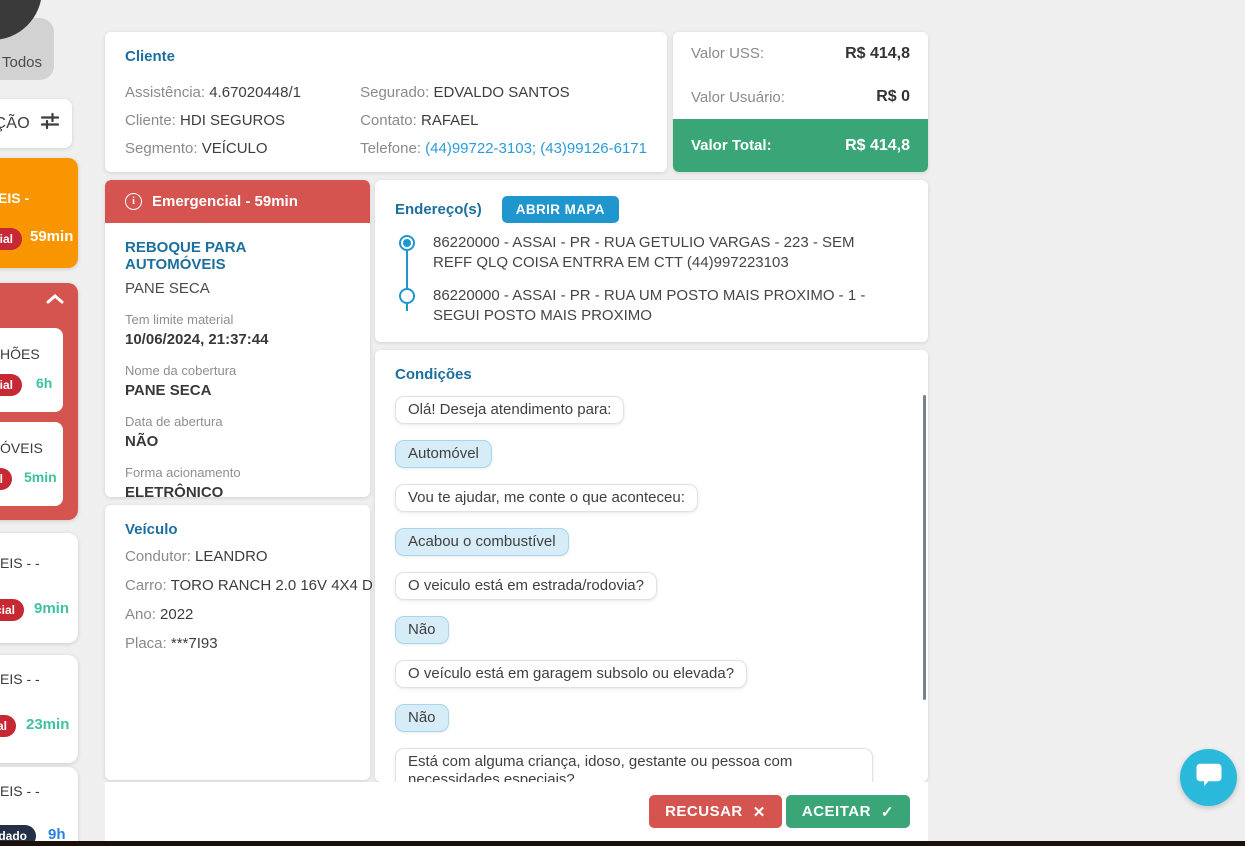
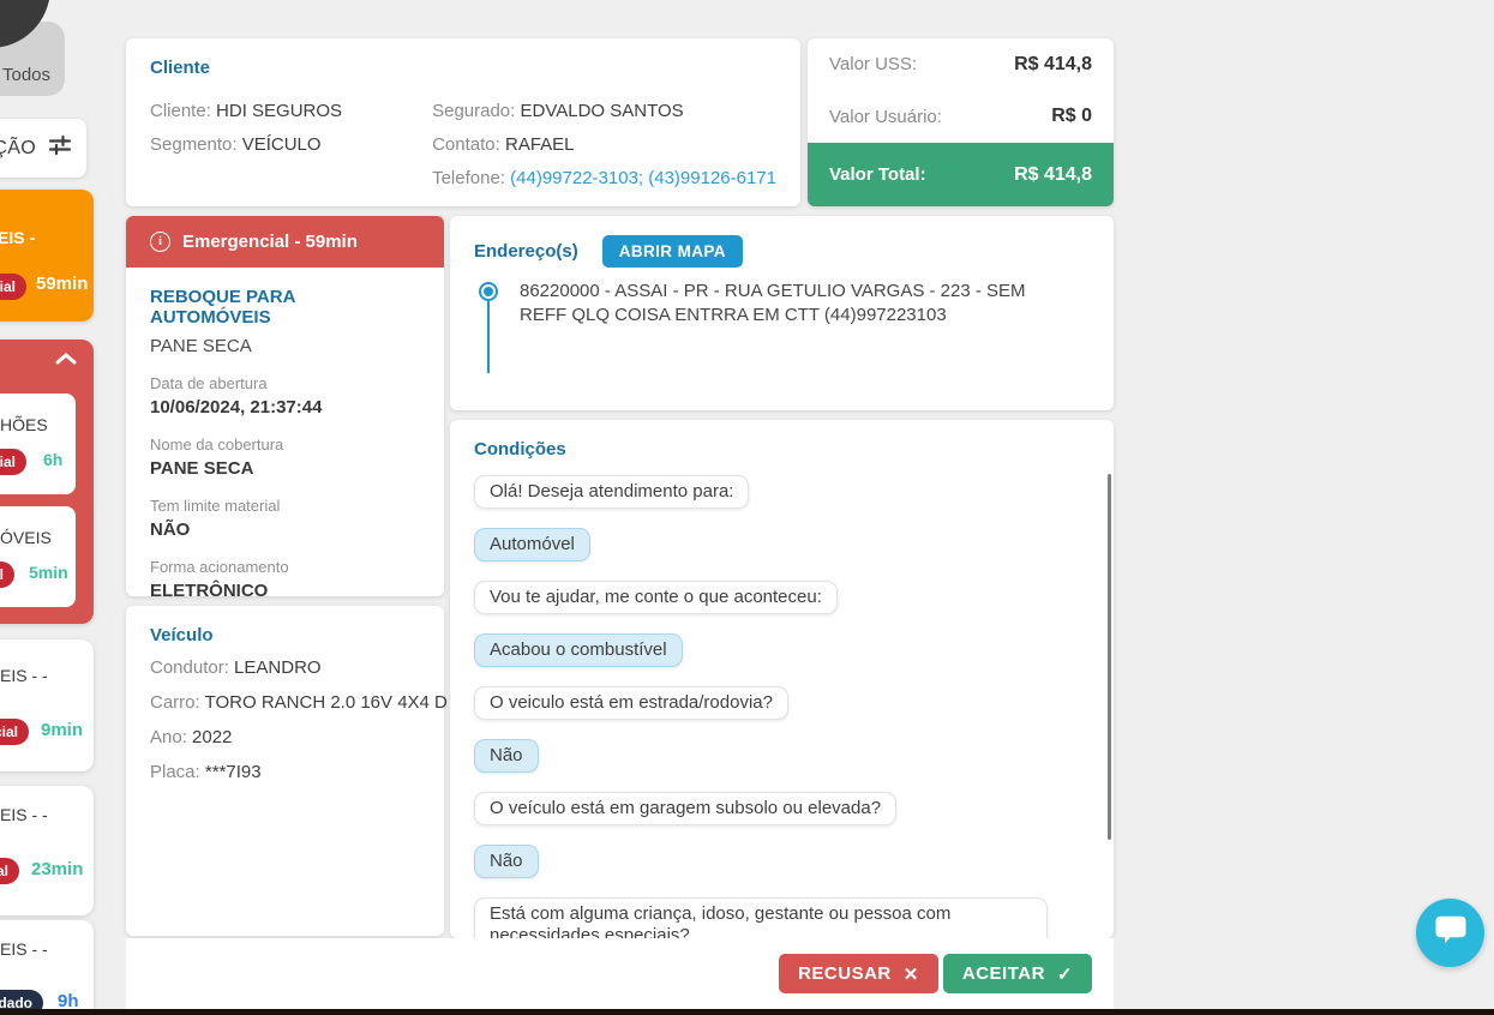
  Todos
  ÇÃO
  EIS -
  ial
  59min
  HÕES
  6h
  ÓVEIS
  5min
  EIS - -
  9min
  EIS - -
  23min
  EIS - -
  9h
  Cliente
- Assistência: 4.67020448/1
  Cliente: HDI SEGUROS
  Segmento: VEÍCULO
  Segurado: EDVALDO SANTOS
  Contato: RAFAEL
  Telefone: (44)99722-3103; (43)99126-6171
  Valor USS:
  R$ 414,8
  Valor Usuário:
  R$ 0
  Valor Total:
  R$ 414,8
  i
  Emergencial - 59min
  REBOQUE PARA AUTOMÓVEIS
  PANE SECA
- Tem limite material
+ Data de abertura
  10/06/2024, 21:37:44
  Nome da cobertura
  PANE SECA
- Data de abertura
+ Tem limite material
  NÃO
  Forma acionamento
  ELETRÔNICO
  Endereço(s)
  ABRIR MAPA
  86220000 - ASSAI - PR - RUA GETULIO VARGAS - 223 - SEM REFF QLQ COISA ENTRRA EM CTT (44)997223103
- 86220000 - ASSAI - PR - RUA UM POSTO MAIS PROXIMO - 1 - SEGUI POSTO MAIS PROXIMO
  Veículo
  Condutor: LEANDRO
  Carro: TORO RANCH 2.0 16V 4X4 D
  Ano: 2022
  Placa: ***7I93
  Condições
  Olá! Deseja atendimento para:
  Automóvel
  Vou te ajudar, me conte o que aconteceu:
  Acabou o combustível
  O veiculo está em estrada/rodovia?
  Não
  O veículo está em garagem subsolo ou elevada?
  Não
  Está com alguma criança, idoso, gestante ou pessoa com necessidades especiais?
  RECUSAR
  ✕
  ACEITAR
  ✓
